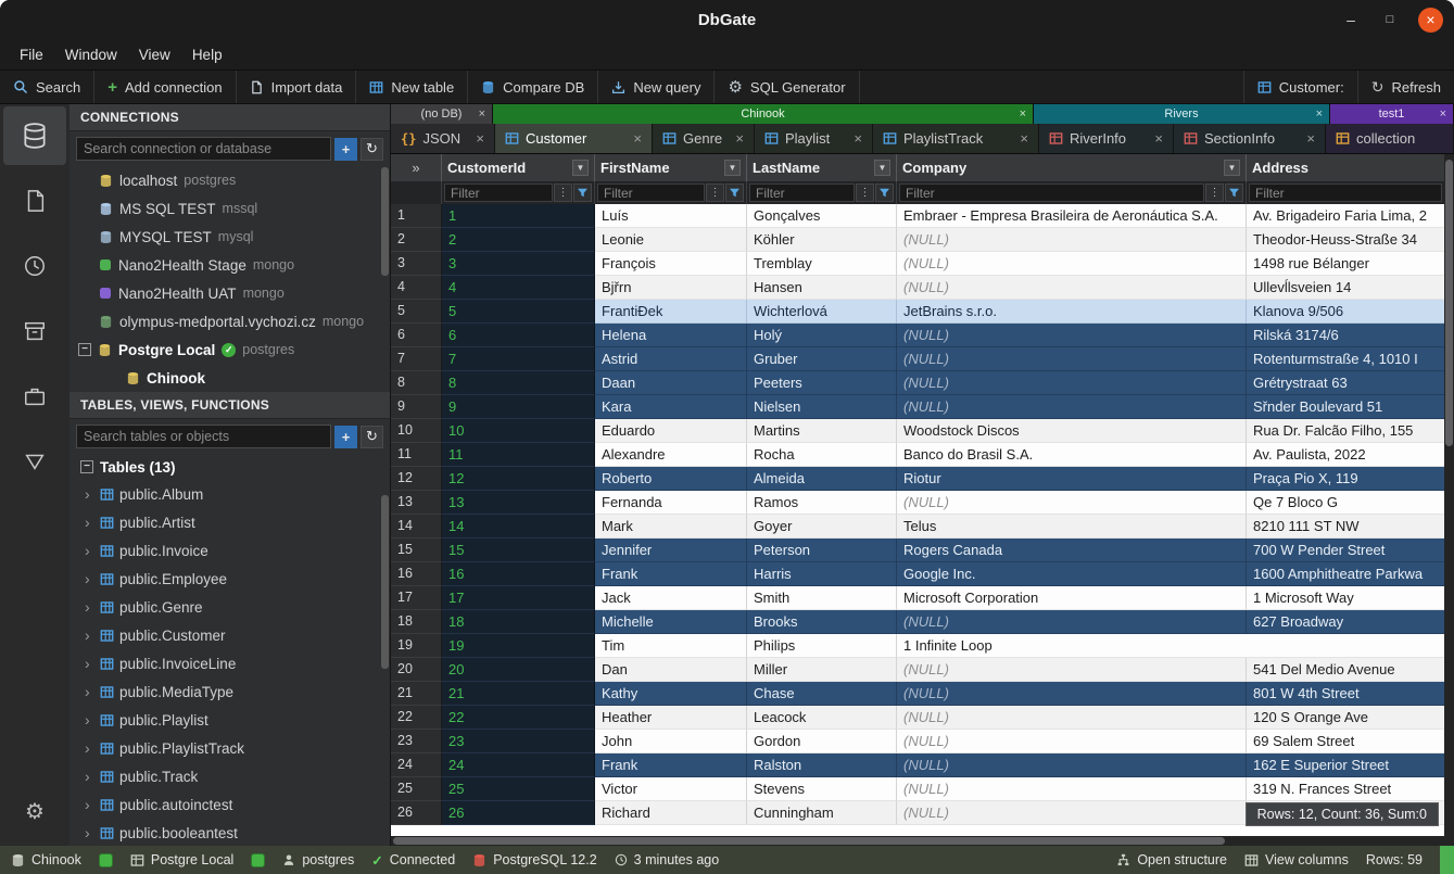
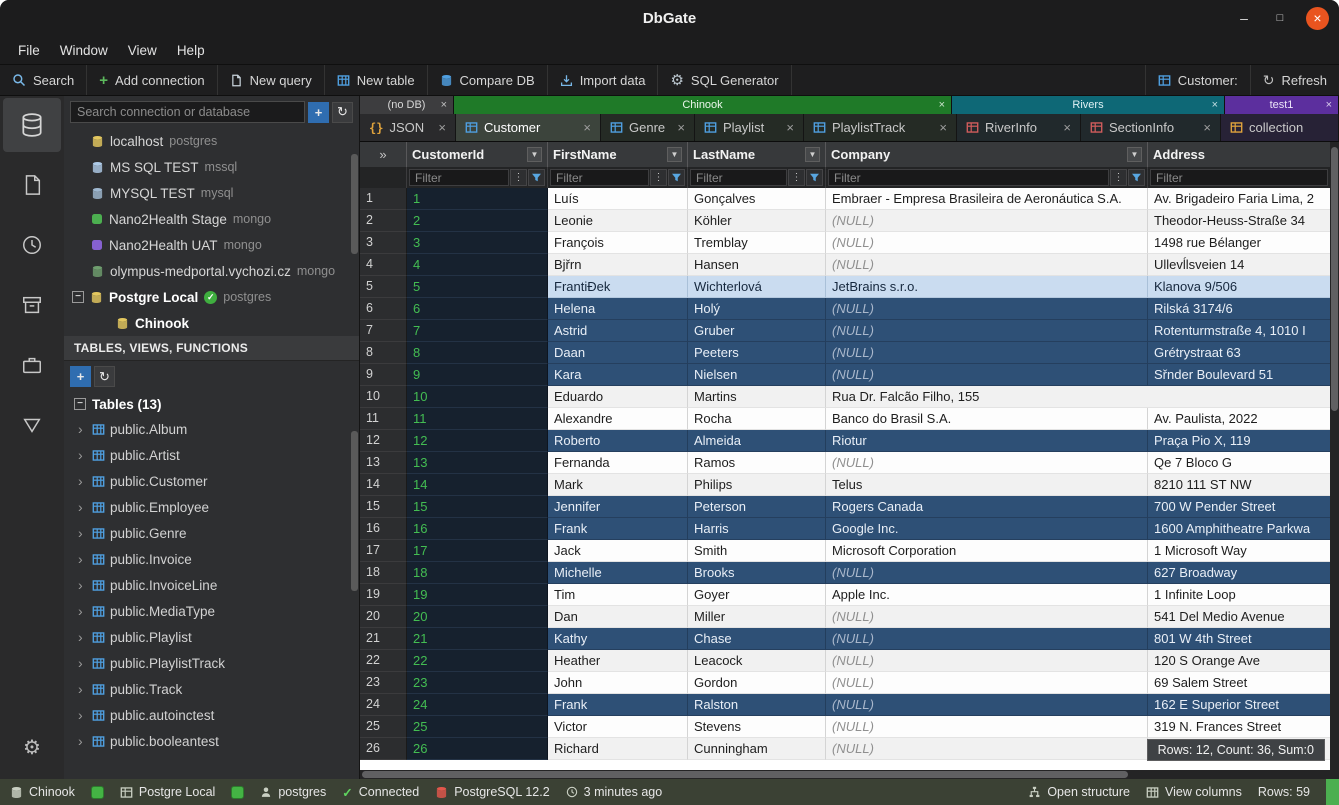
  DbGate
  –
  □
  ×
  File
  Window
  View
  Help
  Search
  +
  Add connection
- Import data
+ New query
  New table
  Compare DB
- New query
+ Import data
  ⚙
  SQL Generator
  Customer:
  ↻
  Refresh
  ⚙
- CONNECTIONS
  Search connection or database
  +
  ↻
  localhost
  postgres
  MS SQL TEST
  mssql
  MYSQL TEST
  mysql
  Nano2Health Stage
  mongo
  Nano2Health UAT
  mongo
  olympus-medportal.vychozi.cz
  mongo
  −
  Postgre Local
  ✓
  postgres
  Chinook
  TABLES, VIEWS, FUNCTIONS
- Search tables or objects
  +
  ↻
  −
  Tables (13)
  ›
  public.Album
  ›
  public.Artist
  ›
- public.Invoice
+ public.Customer
  ›
  public.Employee
  ›
  public.Genre
  ›
- public.Customer
+ public.Invoice
  ›
  public.InvoiceLine
  ›
  public.MediaType
  ›
  public.Playlist
  ›
  public.PlaylistTrack
  ›
  public.Track
  ›
  public.autoinctest
  ›
  public.booleantest
  (no DB)
  ×
  Chinook
  ×
  Rivers
  ×
  test1
  ×
  {}
  JSON
  ×
  Customer
  ×
  Genre
  ×
  Playlist
  ×
  PlaylistTrack
  ×
  RiverInfo
  ×
  SectionInfo
  ×
  collection
  »
  CustomerId
  ▼
  FirstName
  ▼
  LastName
  ▼
  Company
  ▼
  Address
  Filter
  ⋮
  Filter
  ⋮
  Filter
  ⋮
  Filter
  ⋮
  Filter
  1
  1
  Luís
  Gonçalves
  Embraer - Empresa Brasileira de Aeronáutica S.A.
  Av. Brigadeiro Faria Lima, 2
  2
  2
  Leonie
  Köhler
  (NULL)
  Theodor-Heuss-Straße 34
  3
  3
  François
  Tremblay
  (NULL)
  1498 rue Bélanger
  4
  4
  Bjřrn
  Hansen
  (NULL)
  Ullevĺlsveien 14
  5
  5
  FrantiĐek
  Wichterlová
  JetBrains s.r.o.
  Klanova 9/506
  6
  6
  Helena
  Holý
  (NULL)
  Rilská 3174/6
  7
  7
  Astrid
  Gruber
  (NULL)
  Rotenturmstraße 4, 1010 I
  8
  8
  Daan
  Peeters
  (NULL)
  Grétrystraat 63
  9
  9
  Kara
  Nielsen
  (NULL)
  Sřnder Boulevard 51
  10
  10
  Eduardo
  Martins
- Woodstock Discos
  Rua Dr. Falcão Filho, 155
  11
  11
  Alexandre
  Rocha
  Banco do Brasil S.A.
  Av. Paulista, 2022
  12
  12
  Roberto
  Almeida
  Riotur
  Praça Pio X, 119
  13
  13
  Fernanda
  Ramos
  (NULL)
  Qe 7 Bloco G
  14
  14
  Mark
- Goyer
+ Philips
  Telus
  8210 111 ST NW
  15
  15
  Jennifer
  Peterson
  Rogers Canada
  700 W Pender Street
  16
  16
  Frank
  Harris
  Google Inc.
  1600 Amphitheatre Parkwa
  17
  17
  Jack
  Smith
  Microsoft Corporation
  1 Microsoft Way
  18
  18
  Michelle
  Brooks
  (NULL)
  627 Broadway
  19
  19
  Tim
- Philips
+ Goyer
+ Apple Inc.
  1 Infinite Loop
  20
  20
  Dan
  Miller
  (NULL)
  541 Del Medio Avenue
  21
  21
  Kathy
  Chase
  (NULL)
  801 W 4th Street
  22
  22
  Heather
  Leacock
  (NULL)
  120 S Orange Ave
  23
  23
  John
  Gordon
  (NULL)
  69 Salem Street
  24
  24
  Frank
  Ralston
  (NULL)
  162 E Superior Street
  25
  25
  Victor
  Stevens
  (NULL)
  319 N. Frances Street
  26
  26
  Richard
  Cunningham
  (NULL)
  Rows: 12, Count: 36, Sum:0
  Chinook
  Postgre Local
  postgres
  ✓
  Connected
  PostgreSQL 12.2
  3 minutes ago
  Open structure
  View columns
  Rows: 59
